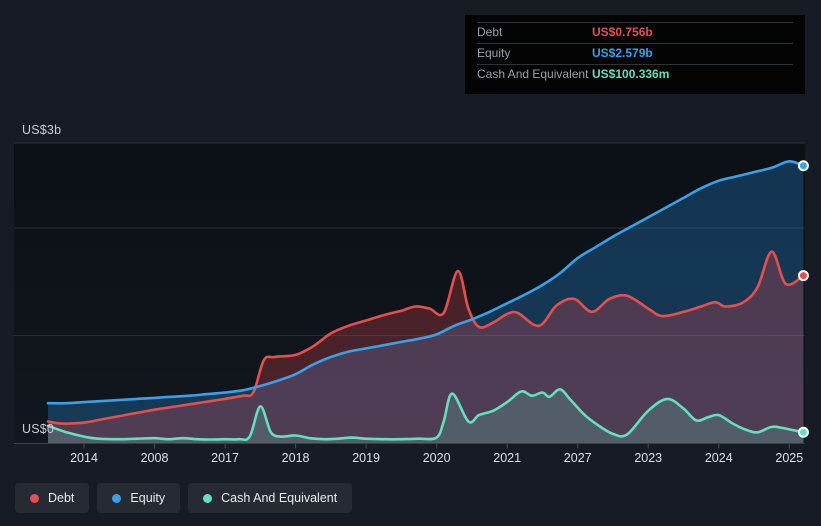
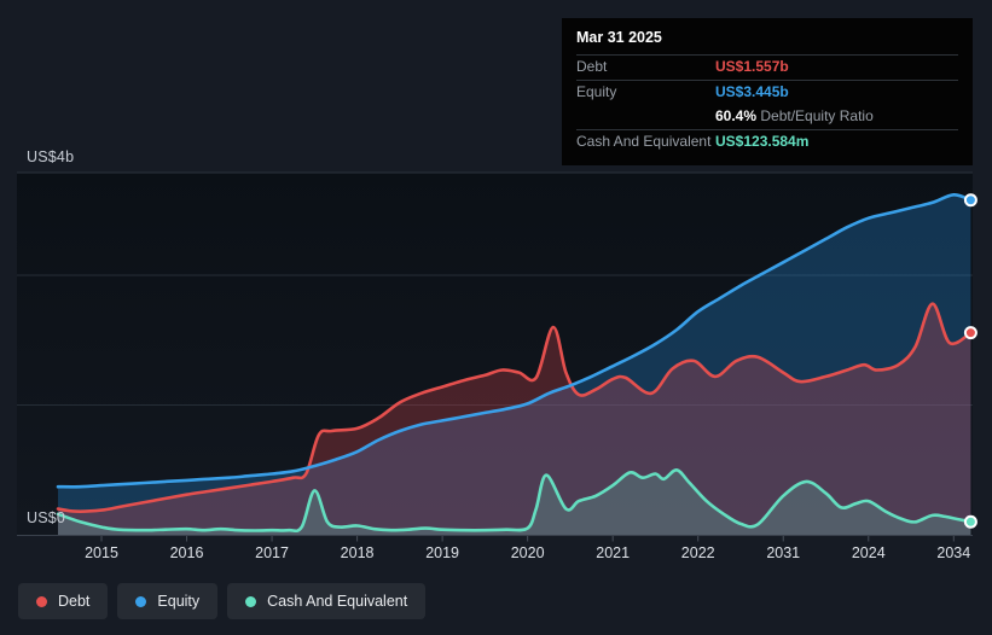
- 2014
+ 2015
- 2008
+ 2016
  2017
  2018
  2019
  2020
  2021
- 2027
+ 2022
- 2023
+ 2031
  2024
- 2025
+ 2034
- US$3b
+ US$4b
  US$0
+ Mar 31 2025
  Debt
- US$0.756b
+ US$1.557b
  Equity
- US$2.579b
+ US$3.445b
+ 60.4% Debt/Equity Ratio
  Cash And Equivalent
- US$100.336m
+ US$123.584m
  Debt
  Equity
  Cash And Equivalent
